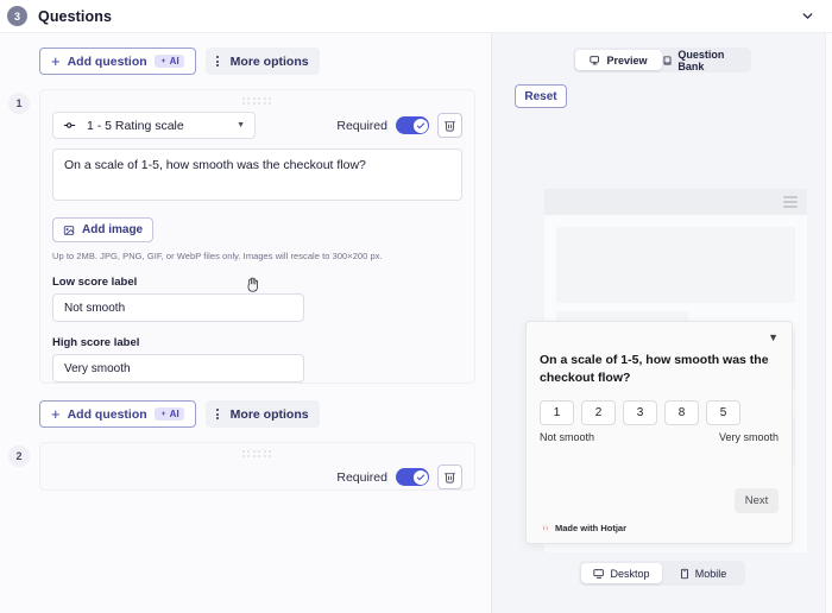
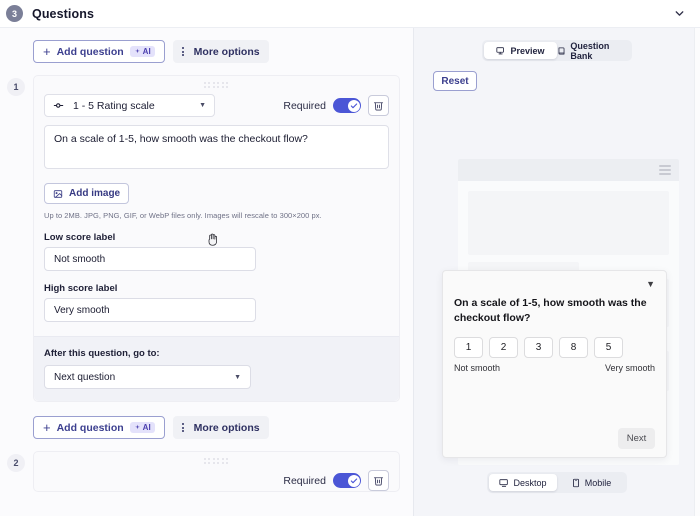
  3
  Questions
  +
  Add question
  AI
  More options
  1
  1 - 5 Rating scale
  Required
  On a scale of 1-5, how smooth was the checkout flow?
  Add image
  Up to 2MB. JPG, PNG, GIF, or WebP files only. Images will rescale to 300×200 px.
  Low score label
  Not smooth
  High score label
  Very smooth
+ After this question, go to:
+ Next question
  +
  Add question
  AI
  More options
  2
  Required
  Preview
  Question Bank
  Reset
  ▼
  On a scale of 1-5, how smooth was the checkout flow?
  1
  2
  3
  8
  5
  Not smooth
  Very smooth
  Next
- Made with Hotjar
  Desktop
  Mobile
